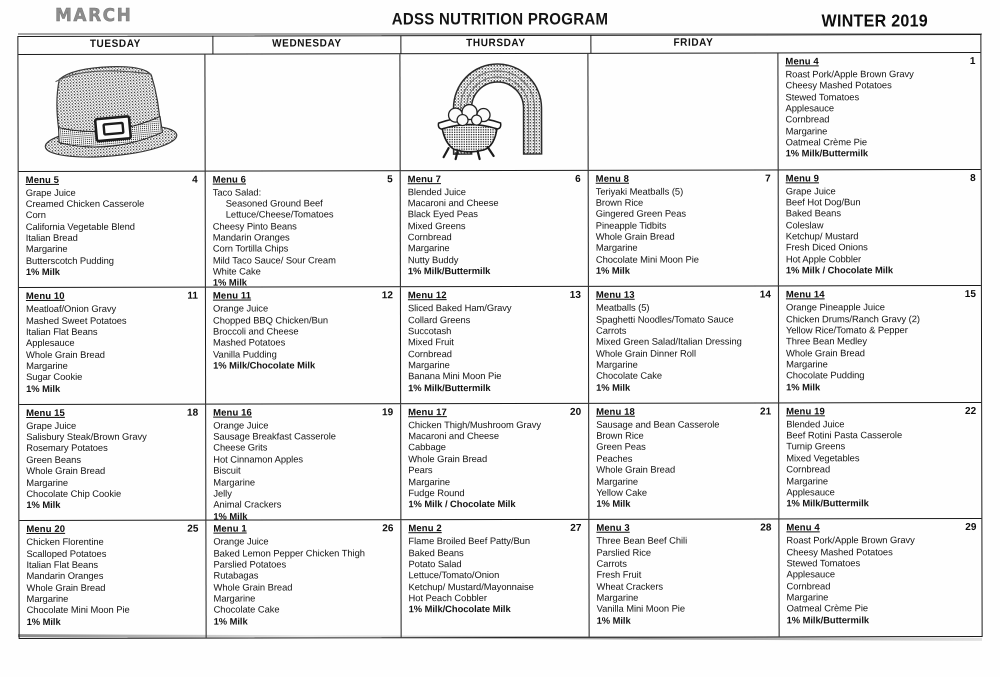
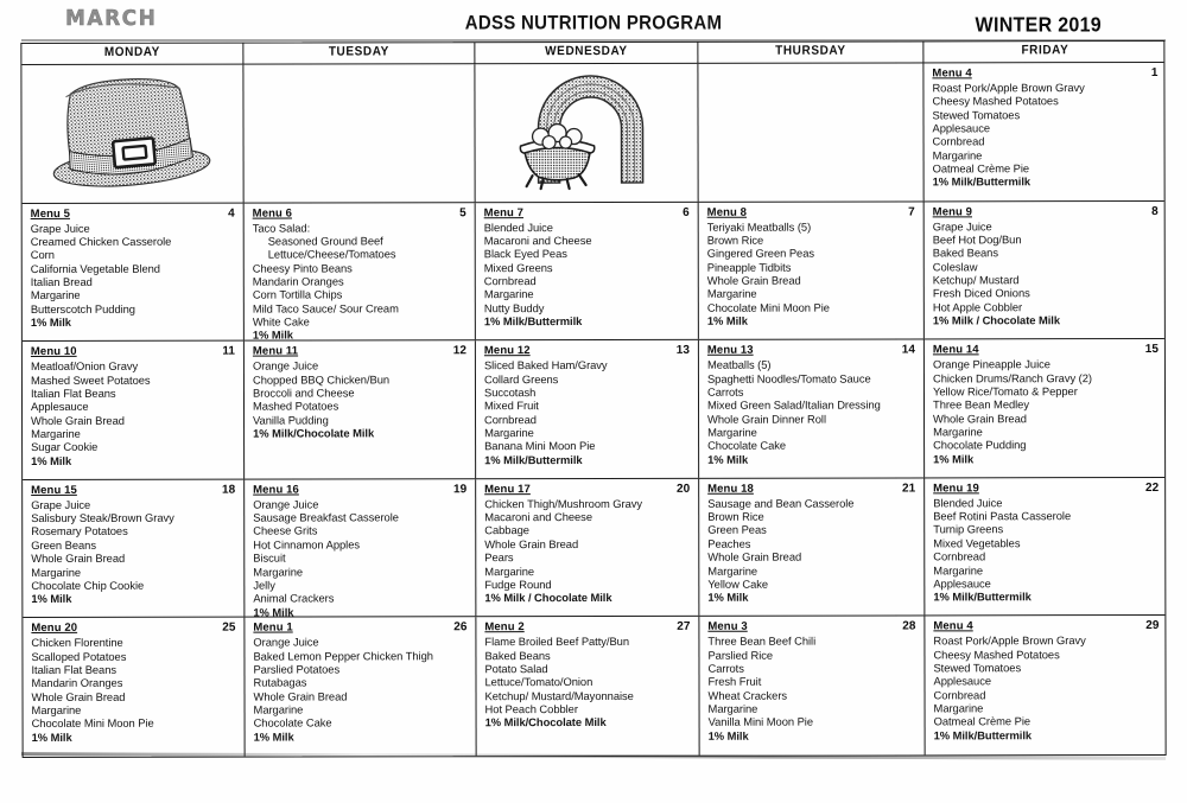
  MARCH
  ADSS NUTRITION PROGRAM
  WINTER 2019
+ MONDAY
  TUESDAY
  WEDNESDAY
  THURSDAY
  FRIDAY
  Menu 4
  1
  Roast Pork/Apple Brown Gravy
  Cheesy Mashed Potatoes
  Stewed Tomatoes
  Applesauce
  Cornbread
  Margarine
  Oatmeal Crème Pie
  1% Milk/Buttermilk
  Menu 5
  4
  Grape Juice
  Creamed Chicken Casserole
  Corn
  California Vegetable Blend
  Italian Bread
  Margarine
  Butterscotch Pudding
  1% Milk
  Menu 6
  5
  Taco Salad:
  Seasoned Ground Beef
  Lettuce/Cheese/Tomatoes
  Cheesy Pinto Beans
  Mandarin Oranges
  Corn Tortilla Chips
  Mild Taco Sauce/ Sour Cream
  White Cake
  1% Milk
  Menu 7
  6
  Blended Juice
  Macaroni and Cheese
  Black Eyed Peas
  Mixed Greens
  Cornbread
  Margarine
  Nutty Buddy
  1% Milk/Buttermilk
  Menu 8
  7
  Teriyaki Meatballs (5)
  Brown Rice
  Gingered Green Peas
  Pineapple Tidbits
  Whole Grain Bread
  Margarine
  Chocolate Mini Moon Pie
  1% Milk
  Menu 9
  8
  Grape Juice
  Beef Hot Dog/Bun
  Baked Beans
  Coleslaw
  Ketchup/ Mustard
  Fresh Diced Onions
  Hot Apple Cobbler
  1% Milk / Chocolate Milk
  Menu 10
  11
  Meatloaf/Onion Gravy
  Mashed Sweet Potatoes
  Italian Flat Beans
  Applesauce
  Whole Grain Bread
  Margarine
  Sugar Cookie
  1% Milk
  Menu 11
  12
  Orange Juice
  Chopped BBQ Chicken/Bun
  Broccoli and Cheese
  Mashed Potatoes
  Vanilla Pudding
  1% Milk/Chocolate Milk
  Menu 12
  13
  Sliced Baked Ham/Gravy
  Collard Greens
  Succotash
  Mixed Fruit
  Cornbread
  Margarine
  Banana Mini Moon Pie
  1% Milk/Buttermilk
  Menu 13
  14
  Meatballs (5)
  Spaghetti Noodles/Tomato Sauce
  Carrots
  Mixed Green Salad/Italian Dressing
  Whole Grain Dinner Roll
  Margarine
  Chocolate Cake
  1% Milk
  Menu 14
  15
  Orange Pineapple Juice
  Chicken Drums/Ranch Gravy (2)
  Yellow Rice/Tomato & Pepper
  Three Bean Medley
  Whole Grain Bread
  Margarine
  Chocolate Pudding
  1% Milk
  Menu 15
  18
  Grape Juice
  Salisbury Steak/Brown Gravy
  Rosemary Potatoes
  Green Beans
  Whole Grain Bread
  Margarine
  Chocolate Chip Cookie
  1% Milk
  Menu 16
  19
  Orange Juice
  Sausage Breakfast Casserole
  Cheese Grits
  Hot Cinnamon Apples
  Biscuit
  Margarine
  Jelly
  Animal Crackers
  1% Milk
  Menu 17
  20
  Chicken Thigh/Mushroom Gravy
  Macaroni and Cheese
  Cabbage
  Whole Grain Bread
  Pears
  Margarine
  Fudge Round
  1% Milk / Chocolate Milk
  Menu 18
  21
  Sausage and Bean Casserole
  Brown Rice
  Green Peas
  Peaches
  Whole Grain Bread
  Margarine
  Yellow Cake
  1% Milk
  Menu 19
  22
  Blended Juice
  Beef Rotini Pasta Casserole
  Turnip Greens
  Mixed Vegetables
  Cornbread
  Margarine
  Applesauce
  1% Milk/Buttermilk
  Menu 20
  25
  Chicken Florentine
  Scalloped Potatoes
  Italian Flat Beans
  Mandarin Oranges
  Whole Grain Bread
  Margarine
  Chocolate Mini Moon Pie
  1% Milk
  Menu 1
  26
  Orange Juice
  Baked Lemon Pepper Chicken Thigh
  Parslied Potatoes
  Rutabagas
  Whole Grain Bread
  Margarine
  Chocolate Cake
  1% Milk
  Menu 2
  27
  Flame Broiled Beef Patty/Bun
  Baked Beans
  Potato Salad
  Lettuce/Tomato/Onion
  Ketchup/ Mustard/Mayonnaise
  Hot Peach Cobbler
  1% Milk/Chocolate Milk
  Menu 3
  28
  Three Bean Beef Chili
  Parslied Rice
  Carrots
  Fresh Fruit
  Wheat Crackers
  Margarine
  Vanilla Mini Moon Pie
  1% Milk
  Menu 4
  29
  Roast Pork/Apple Brown Gravy
  Cheesy Mashed Potatoes
  Stewed Tomatoes
  Applesauce
  Cornbread
  Margarine
  Oatmeal Crème Pie
  1% Milk/Buttermilk
